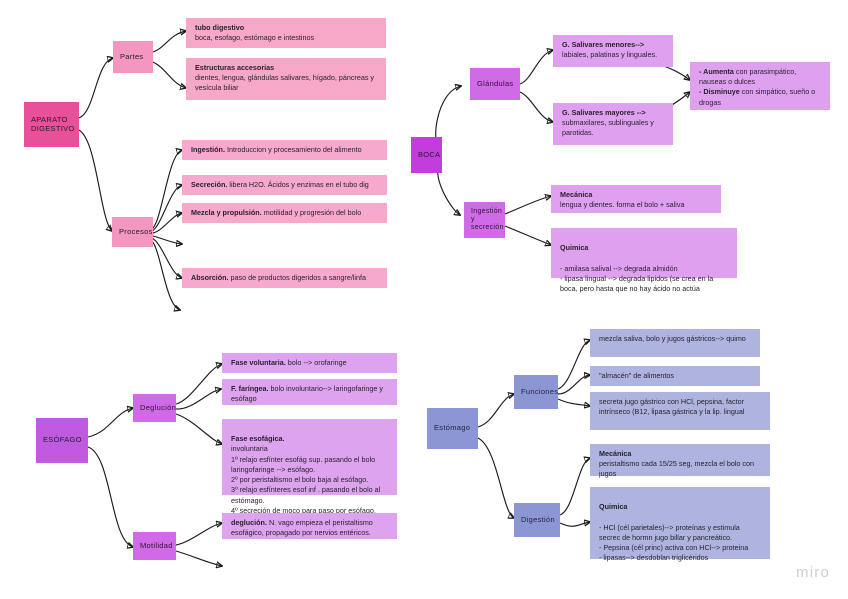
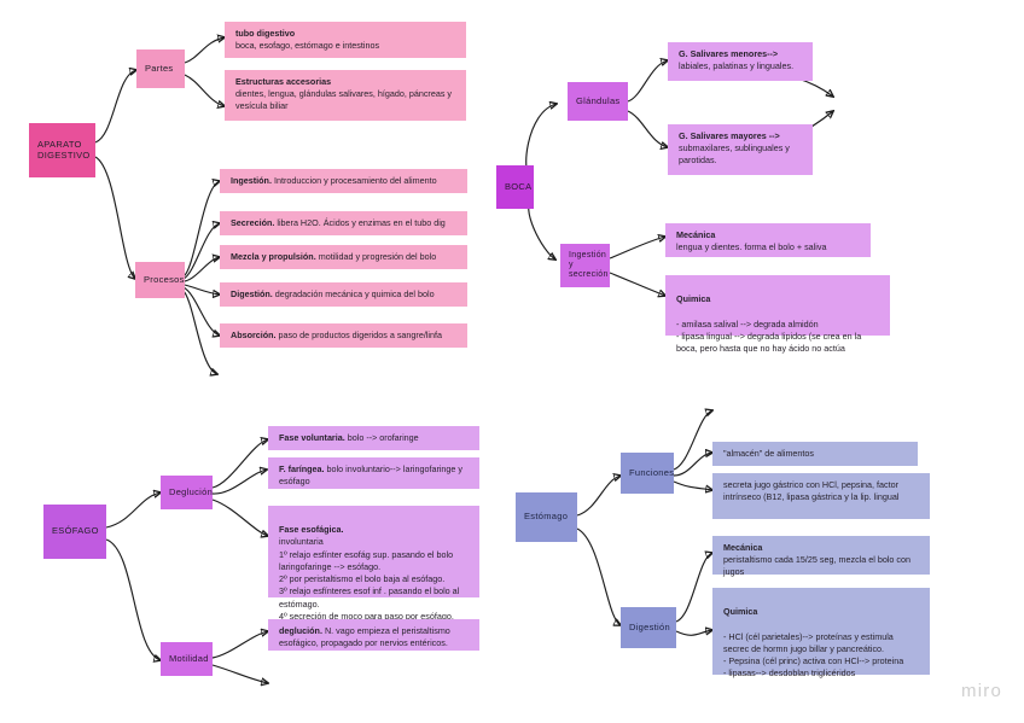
  APARATO DIGESTIVO
  Partes
  Procesos
  tubo digestivo
  boca, esofago, estómago e intestinos
  Estructuras accesorias
  dientes, lengua, glándulas salivares, hígado, páncreas y vesícula biliar
  Ingestión. Introduccion y procesamiento del alimento
  Secreción. libera H2O. Ácidos y enzimas en el tubo dig
  Mezcla y propulsión. motilidad y progresión del bolo
+ Digestión. degradación mecánica y quimica del bolo
  Absorción. paso de productos digeridos a sangre/linfa
  BOCA
  Glándulas
  G. Salivares menores-->
  labiales, palatinas y linguales.
  G. Salivares mayores -->
  submaxilares, sublinguales y parotidas.
- - Aumenta con parasimpático, nauseas o dulces
- - Disminuye con simpático, sueño o drogas
  Mecánica
  lengua y dientes. forma el bolo + saliva
  Quimica
  - amilasa salival --> degrada almidón
  - lipasa lingual --> degrada lipidos (se crea en la boca, pero hasta que no hay ácido no actúa
  ESÓFAGO
  Deglución
  Motilidad
  Fase voluntaria. bolo --> orofaringe
  F. faríngea. bolo involuntario--> laringofaringe y esófago
  Fase esofágica. involuntaria
  1º relajo esfínter esofág sup. pasando el bolo laringofaringe --> esófago.
  2º por peristaltismo el bolo baja al esófago.
  3º relajo esfínteres esof inf . pasando el bolo al estómago.
  4º secreción de moco para paso por esófago.
  deglución. N. vago empieza el peristaltismo esofágico, propagado por nervios entéricos.
  Estómago
  Funciones
  Digestión
- mezcla saliva, bolo y jugos gástricos--> quimo
  "almacén" de alimentos
  secreta jugo gástrico con HCl, pepsina, factor intrínseco (B12, lipasa gástrica y la lip. lingual
  Mecánica
  peristaltismo cada 15/25 seg, mezcla el bolo con jugos
  Quimica
  - HCl (cél parietales)--> proteínas y estimula secrec de hormn jugo billar y pancreático.
  - Pepsina (cél princ) activa con HCl--> proteina
  - lipasas--> desdoblan triglicéridos
  miro
